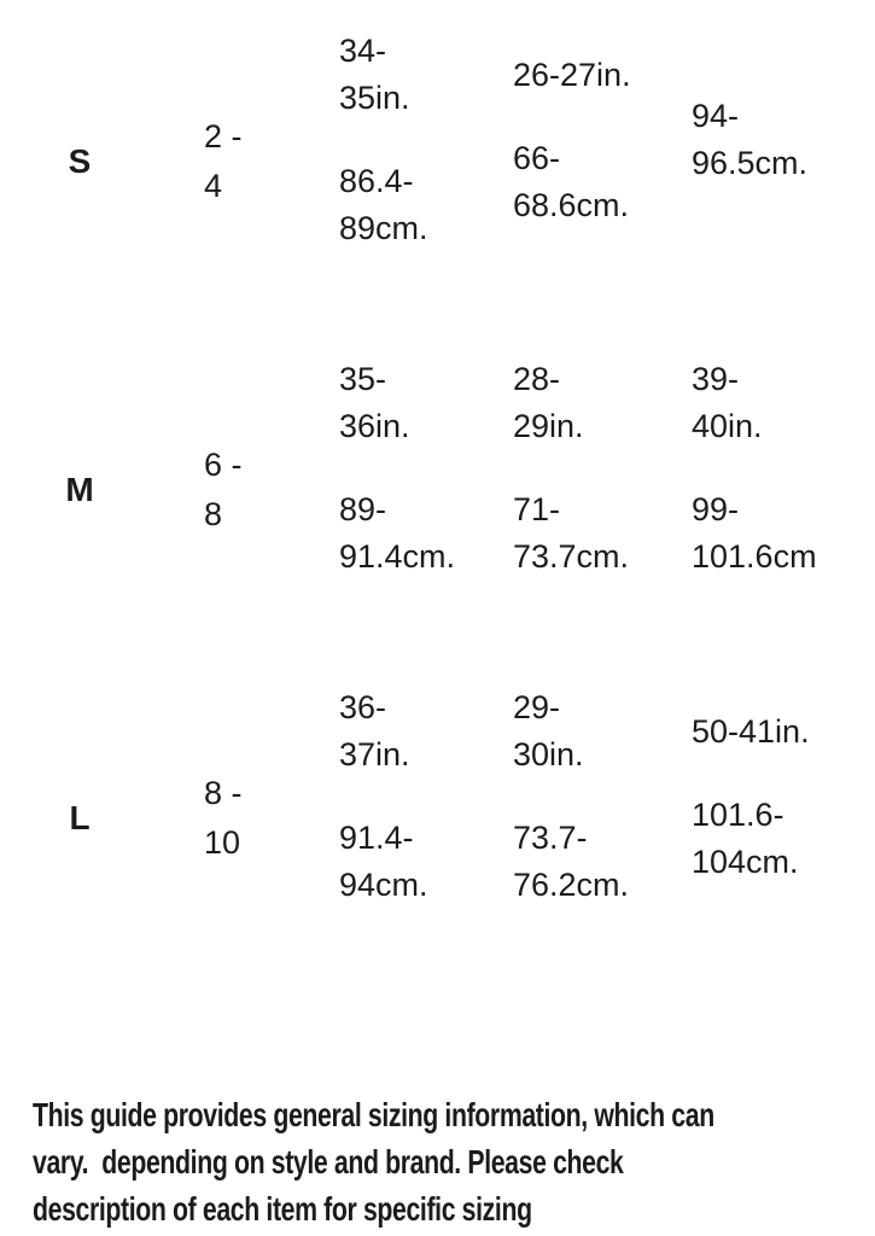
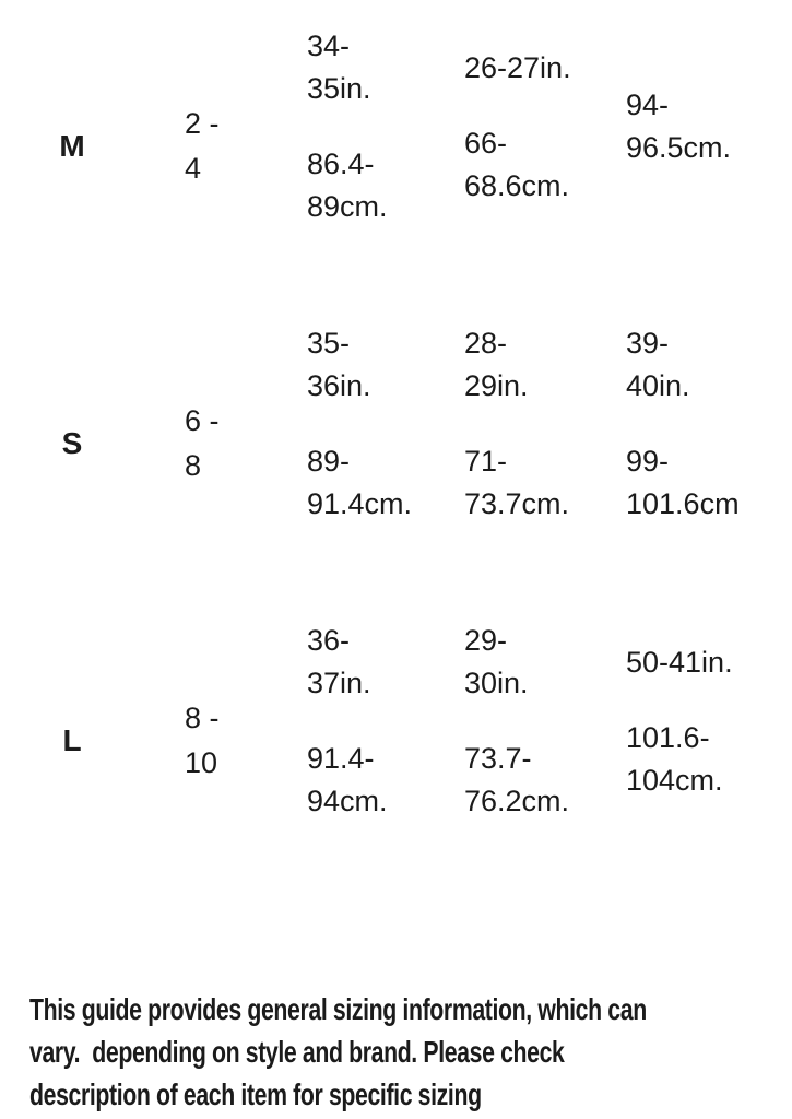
- S
+ M
  2 -
  4
  34-
  35in.
  86.4-
  89cm.
  26-27in.
  66-
  68.6cm.
  94-
  96.5cm.
- M
+ S
  6 -
  8
  35-
  36in.
  89-
  91.4cm.
  28-
  29in.
  71-
  73.7cm.
  39-
  40in.
  99-
  101.6cm
  L
  8 -
  10
  36-
  37in.
  91.4-
  94cm.
  29-
  30in.
  73.7-
  76.2cm.
  50-41in.
  101.6-
  104cm.
  This guide provides general sizing information, which can
  vary. depending on style and brand. Please check
  description of each item for specific sizing
